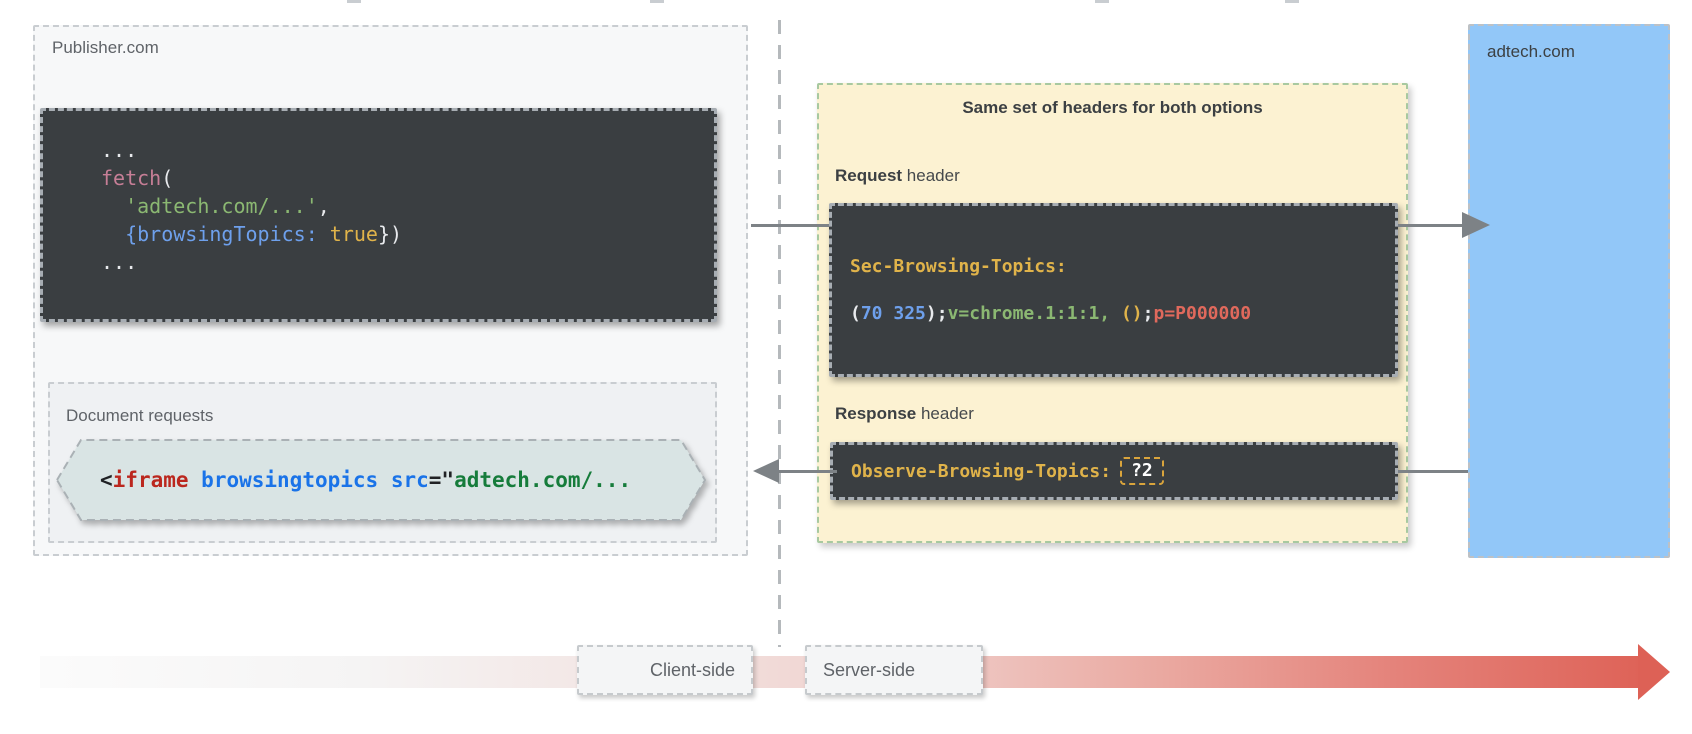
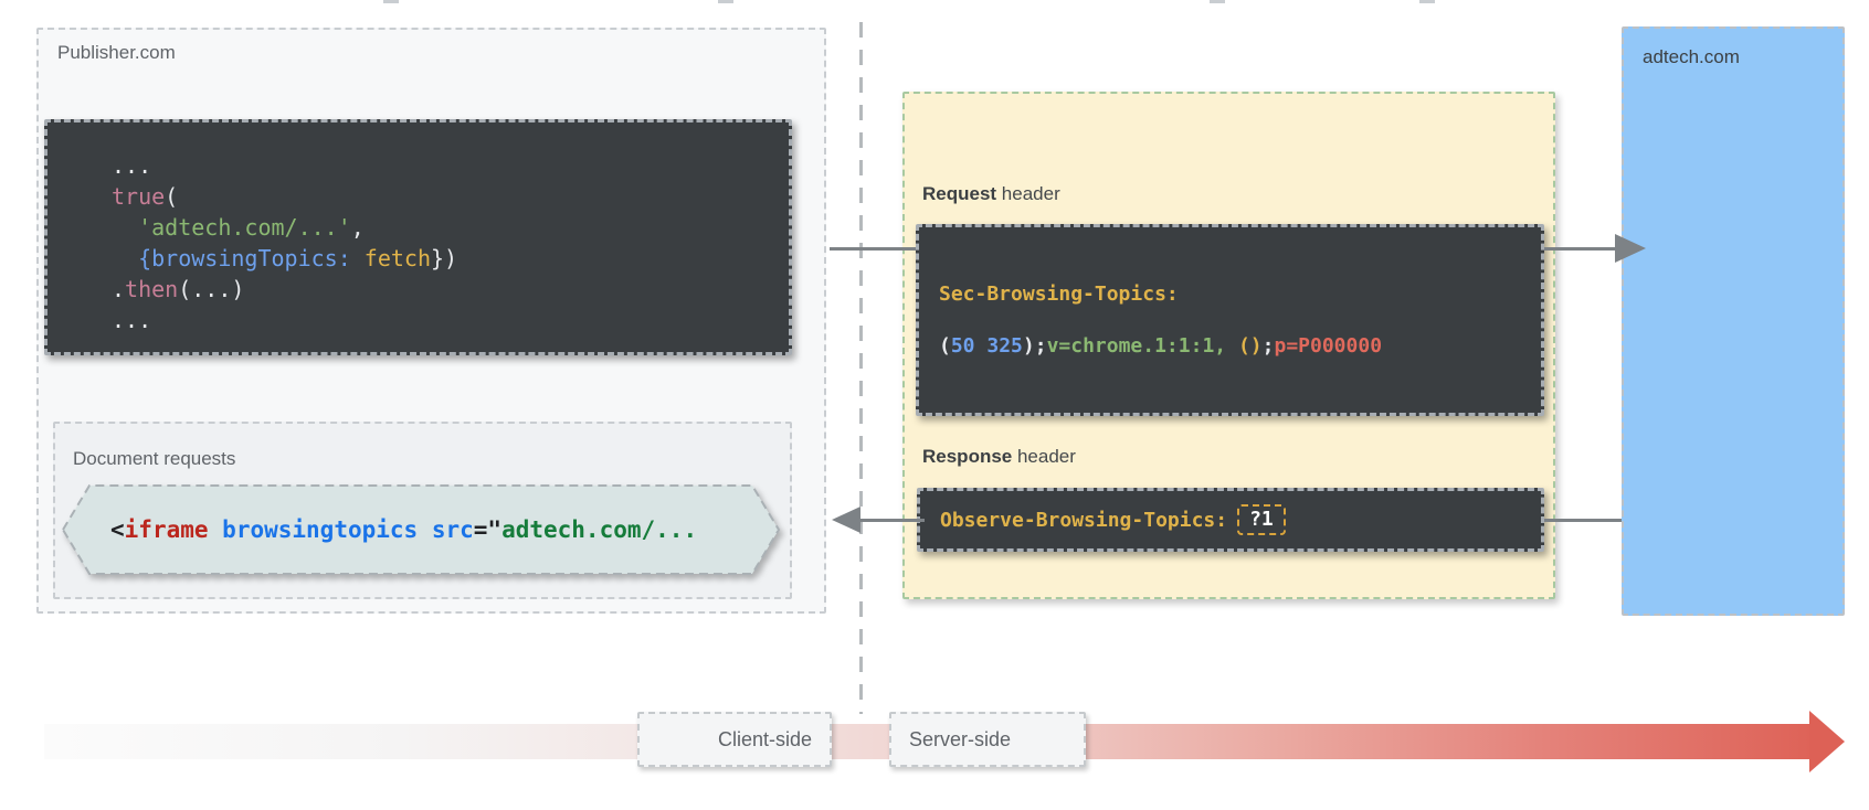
  Publisher.com
  ...
- fetch(
+ true(
  'adtech.com/...',
- {browsingTopics: true})
+ {browsingTopics: fetch})
+ .then(...)
  ...
  Document requests
  <iframe browsingtopics src="adtech.com/...
- Same set of headers for both options
  Request header
  Sec-Browsing-Topics:
- (70 325);v=chrome.1:1:1, ();p=P000000
+ (50 325);v=chrome.1:1:1, ();p=P000000
  Response header
  Observe-Browsing-Topics:
- ?2
+ ?1
  adtech.com
  Client-side
  Server-side
